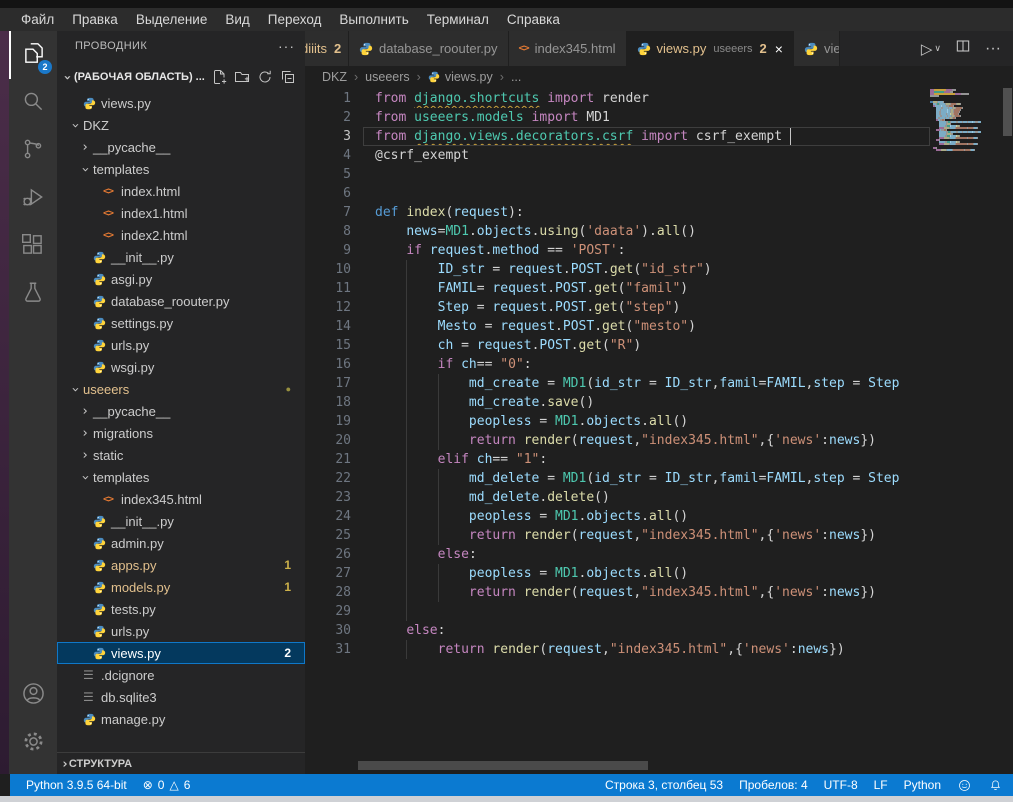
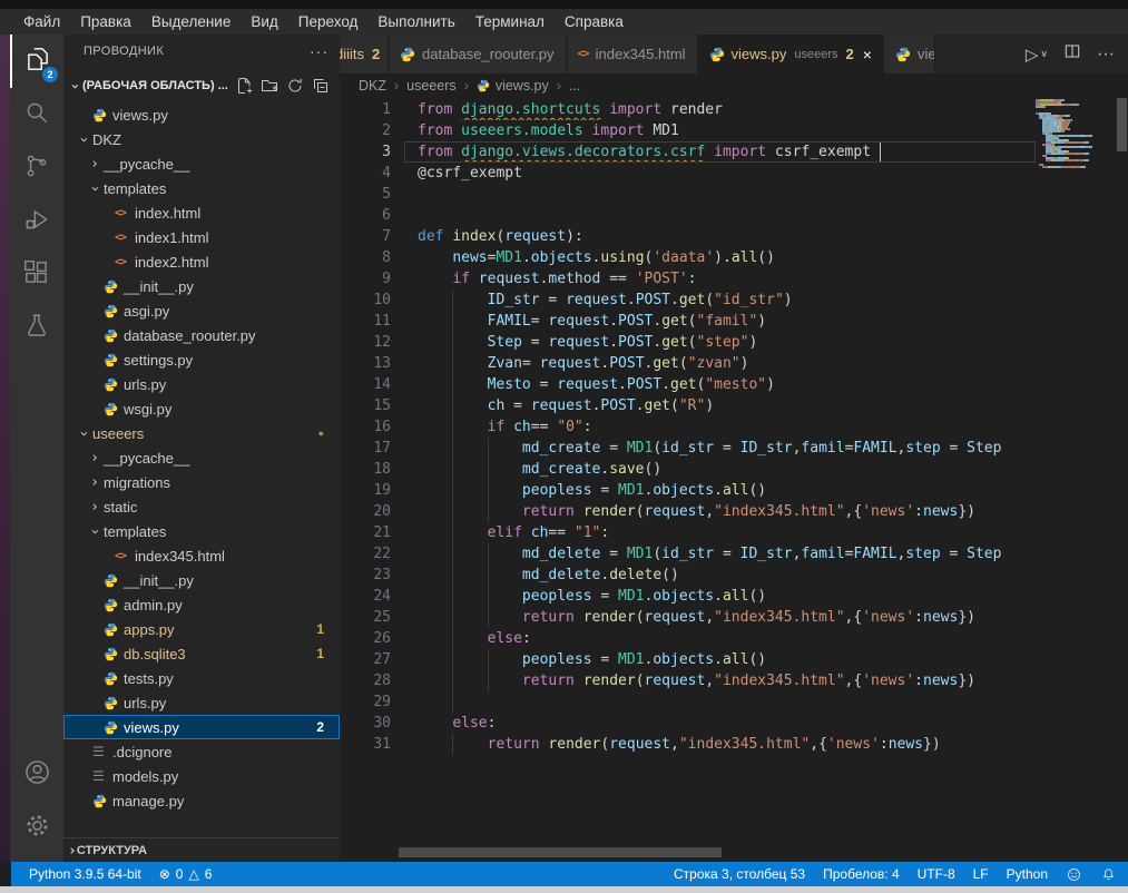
  Файл
  Правка
  Выделение
  Вид
  Переход
  Выполнить
  Терминал
  Справка
  2
  ПРОВОДНИК
  ···
  (РАБОЧАЯ ОБЛАСТЬ) ...
  views.py
  DKZ
  ›
  __pycache__
  templates
  <>
  index.html
  <>
  index1.html
  <>
  index2.html
  __init__.py
  asgi.py
  database_roouter.py
  settings.py
  urls.py
  wsgi.py
  useeers
  ●
  ›
  __pycache__
  ›
  migrations
  ›
  static
  templates
  <>
  index345.html
  __init__.py
  admin.py
  apps.py
  1
- models.py
+ db.sqlite3
  1
  tests.py
  urls.py
  views.py
  2
  ☰
  .dcignore
  ☰
- db.sqlite3
+ models.py
  manage.py
  ›
  СТРУКТУРА
  diiits
  2
  database_roouter.py
  <>
  index345.html
  views.py
  useeers
  2
  ×
  vie
  ▷
  ∨
  ···
  DKZ
  ›
  useeers
  ›
  views.py
  ›
  ...
  1
  from django.shortcuts import render
  2
  from useeers.models import MD1
  3
  from django.views.decorators.csrf import csrf_exempt
  4
  @csrf_exempt
  5
  6
  7
  def index(request):
  8
  news=MD1.objects.using('daata').all()
  9
  if request.method == 'POST':
  10
  ID_str = request.POST.get("id_str")
  11
  FAMIL= request.POST.get("famil")
  12
  Step = request.POST.get("step")
+ 13
+ Zvan= request.POST.get("zvan")
  14
  Mesto = request.POST.get("mesto")
  15
  ch = request.POST.get("R")
  16
  if ch== "0":
  17
  md_create = MD1(id_str = ID_str,famil=FAMIL,step = Step
  18
  md_create.save()
  19
  peopless = MD1.objects.all()
  20
  return render(request,"index345.html",{'news':news})
  21
  elif ch== "1":
  22
  md_delete = MD1(id_str = ID_str,famil=FAMIL,step = Step
  23
  md_delete.delete()
  24
  peopless = MD1.objects.all()
  25
  return render(request,"index345.html",{'news':news})
  26
  else:
  27
  peopless = MD1.objects.all()
  28
  return render(request,"index345.html",{'news':news})
  29
  30
  else:
  31
  return render(request,"index345.html",{'news':news})
  Python 3.9.5 64-bit
  ⊗
  0
  △
  6
  Строка 3, столбец 53
  Пробелов: 4
  UTF-8
  LF
  Python
